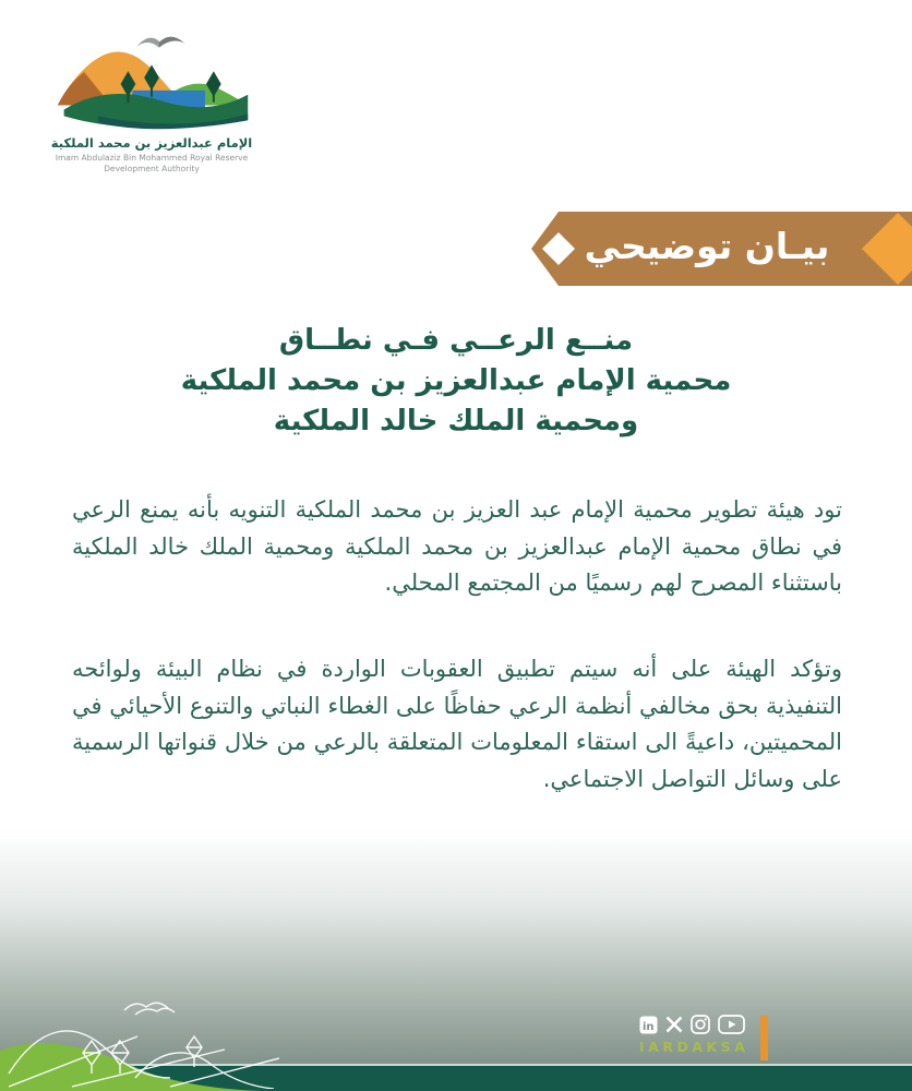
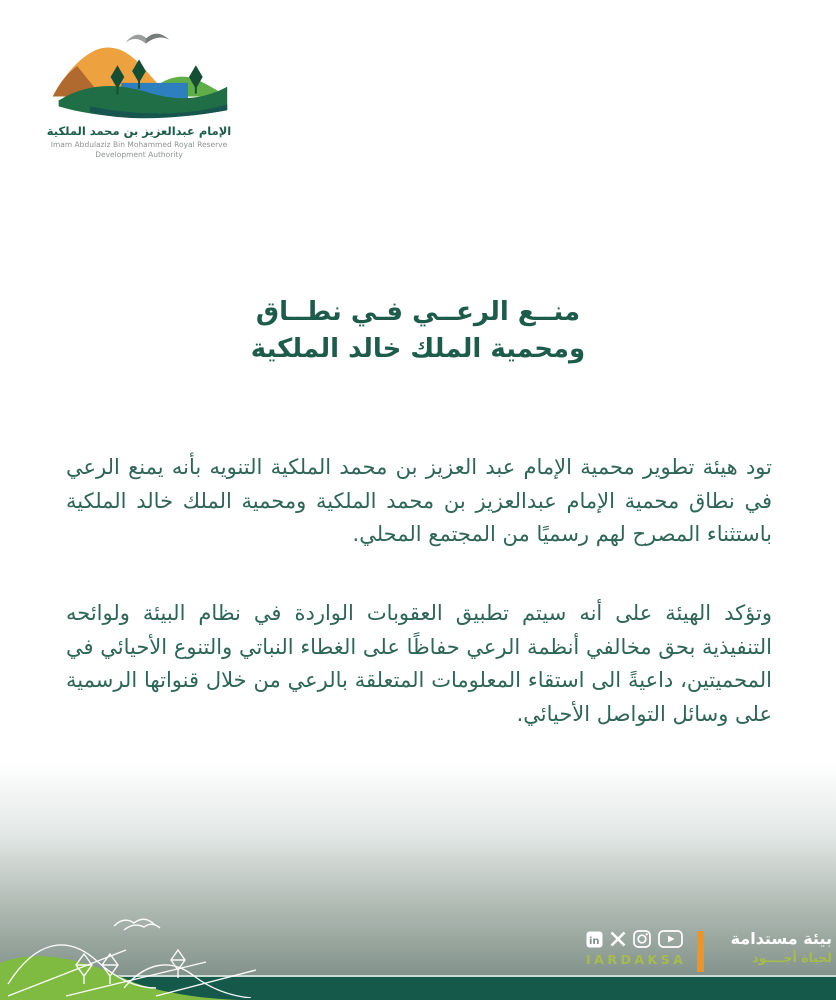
  الإمام عبدالعزيز بن محمد الملكية
  Imam Abdulaziz Bin Mohammed Royal Reserve
  Development Authority
- بيـان توضيحي
  منــع الرعــي فـي نطــاق
- محمية الإمام عبدالعزيز بن محمد الملكية
  ومحمية الملك خالد الملكية
  تود هيئة تطوير محمية الإمام عبد العزيز بن محمد الملكية التنويه بأنه يمنع الرعي في نطاق محمية الإمام عبدالعزيز بن محمد الملكية ومحمية الملك خالد الملكية باستثناء المصرح لهم رسميًا من المجتمع المحلي.
- وتؤكد الهيئة على أنه سيتم تطبيق العقوبات الواردة في نظام البيئة ولوائحه التنفيذية بحق مخالفي أنظمة الرعي حفاظًا على الغطاء النباتي والتنوع الأحيائي في المحميتين، داعيةً الى استقاء المعلومات المتعلقة بالرعي من خلال قنواتها الرسمية على وسائل التواصل الاجتماعي.
+ وتؤكد الهيئة على أنه سيتم تطبيق العقوبات الواردة في نظام البيئة ولوائحه التنفيذية بحق مخالفي أنظمة الرعي حفاظًا على الغطاء النباتي والتنوع الأحيائي في المحميتين، داعيةً الى استقاء المعلومات المتعلقة بالرعي من خلال قنواتها الرسمية على وسائل التواصل الأحيائي.
  in
  IARDAKSA
+ بيئة مستدامة
+ لحياة أجــــود
